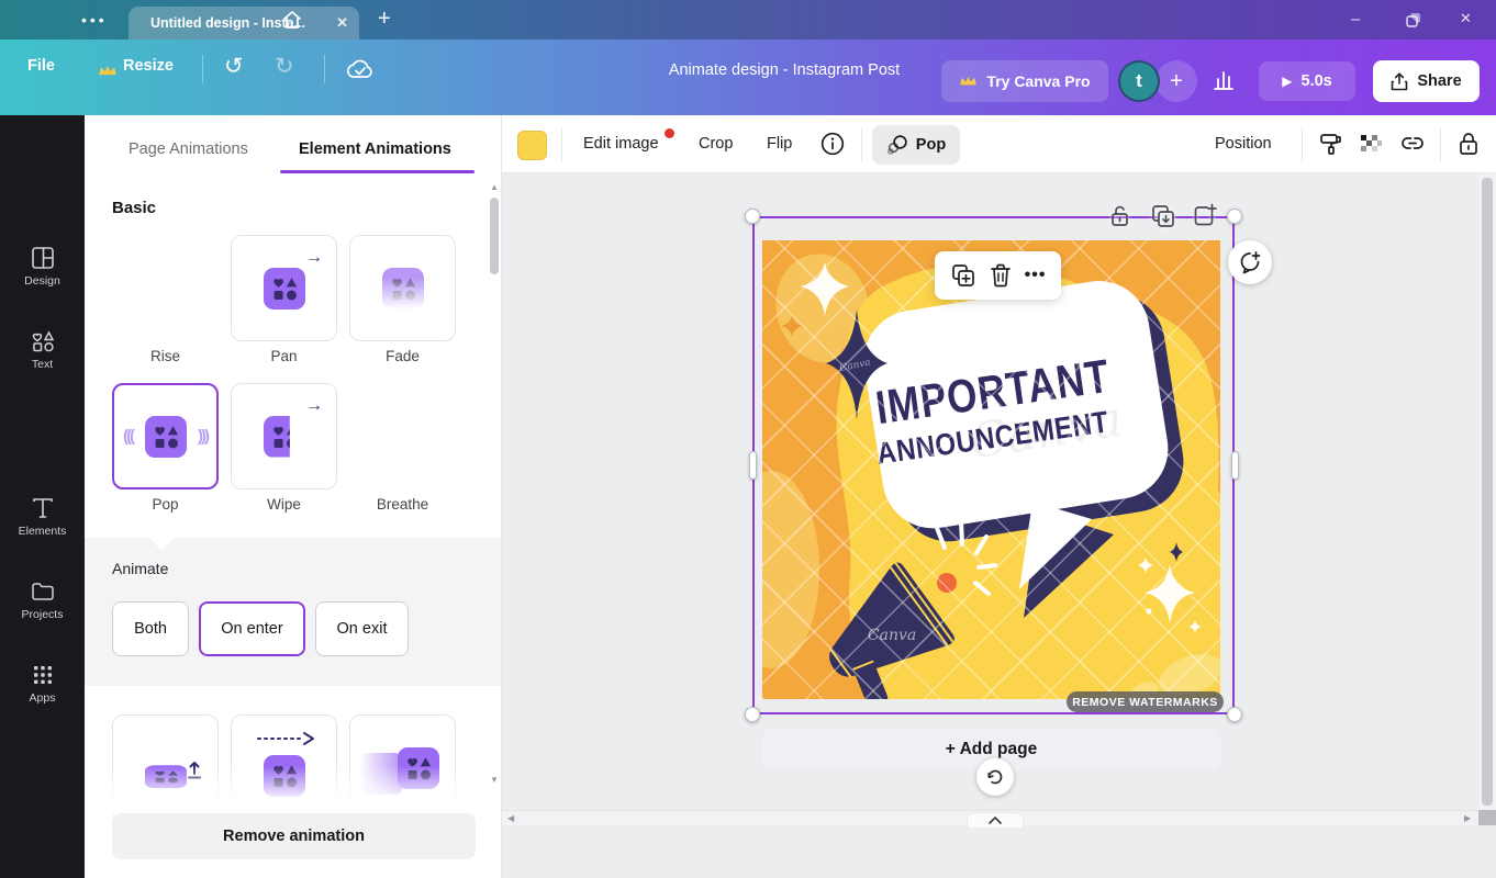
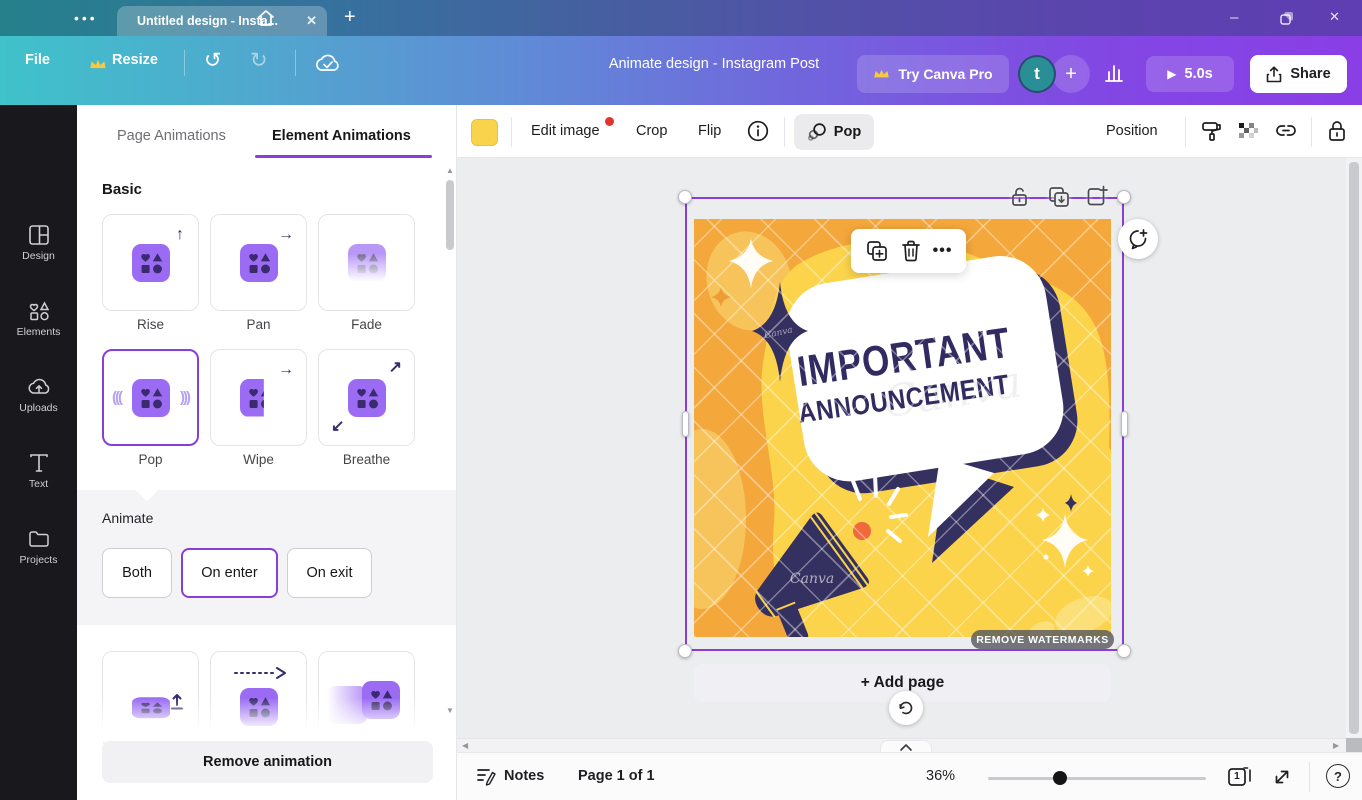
  •••
  Untitled design - Insta...
  ✕
  +
  –
  ✕
  File
  Resize
  ↺
  ↻
  Animate design - Instagram Post
  Try Canva Pro
  +
  t
  ▶
  5.0s
  Share
  Design
- Text
+ Elements
+ Uploads
- Elements
+ Text
  Projects
- Apps
  Page Animations
  Element Animations
  Basic
+ ↑
  →
  Rise
  Pan
  Fade
  (((
  )))
  →
+ ↗
+ ↙
  Pop
  Wipe
  Breathe
  Animate
  Both
  On enter
  On exit
  Remove animation
  ▲
  ▼
  Edit image
  Crop
  Flip
  Pop
  Position
  REMOVE WATERMARKS
  •••
  + Add page
  ◀
  ▶
+ Notes
+ Page 1 of 1
+ 36%
+ 1
+ ?
